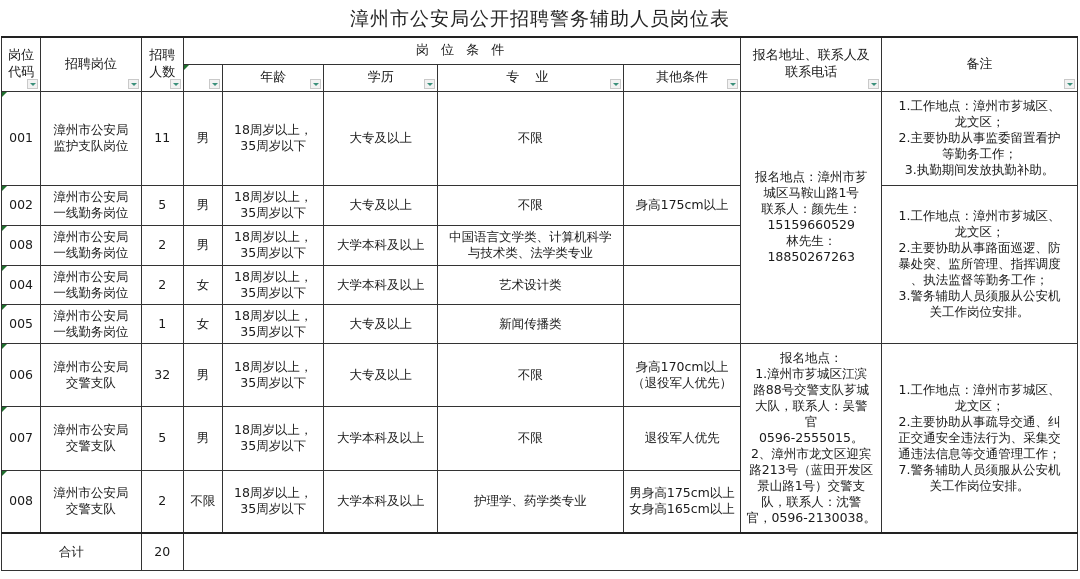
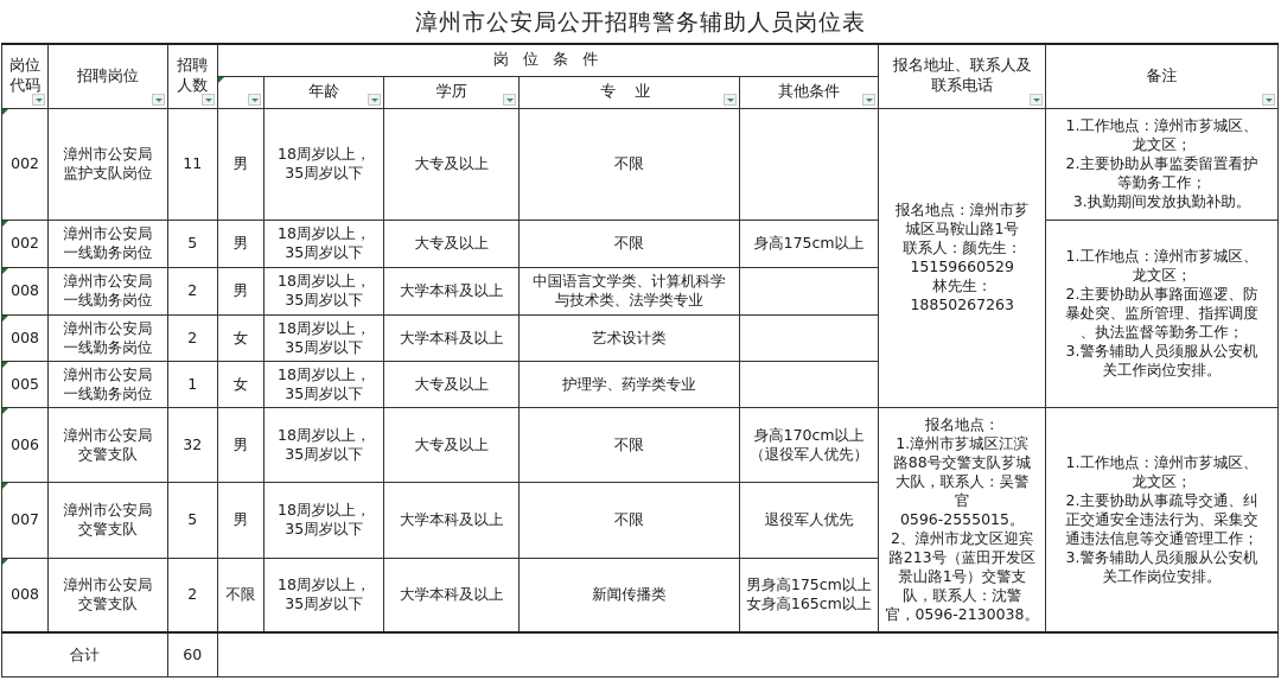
  漳州市公安局公开招聘警务辅助人员岗位表
  岗位 代码	招聘岗位	招聘 人数	岗 位 条 件	报名地址、联系人及 联系电话	备注
  	年龄	学历	专 业	其他条件
- 001	漳州市公安局 监护支队岗位	11	男	18周岁以上， 35周岁以下	大专及以上	不限		报名地点：漳州市芗 城区马鞍山路1号 联系人：颜先生： 15159660529 林先生：18850267263	1.工作地点：漳州市芗城区、 龙文区； 2.主要协助从事监委留置看护 等勤务工作； 3.执勤期间发放执勤补助。
+ 002	漳州市公安局 监护支队岗位	11	男	18周岁以上， 35周岁以下	大专及以上	不限		报名地点：漳州市芗 城区马鞍山路1号 联系人：颜先生： 15159660529 林先生：18850267263	1.工作地点：漳州市芗城区、 龙文区； 2.主要协助从事监委留置看护 等勤务工作； 3.执勤期间发放执勤补助。
  002	漳州市公安局 一线勤务岗位	5	男	18周岁以上， 35周岁以下	大专及以上	不限	身高175cm以上	1.工作地点：漳州市芗城区、 龙文区； 2.主要协助从事路面巡逻、防 暴处突、监所管理、指挥调度 、执法监督等勤务工作； 3.警务辅助人员须服从公安机 关工作岗位安排。
  008	漳州市公安局 一线勤务岗位	2	男	18周岁以上， 35周岁以下	大学本科及以上	中国语言文学类、计算机科学 与技术类、法学类专业
- 004	漳州市公安局 一线勤务岗位	2	女	18周岁以上， 35周岁以下	大学本科及以上	艺术设计类
+ 008	漳州市公安局 一线勤务岗位	2	女	18周岁以上， 35周岁以下	大学本科及以上	艺术设计类
- 005	漳州市公安局 一线勤务岗位	1	女	18周岁以上， 35周岁以下	大专及以上	新闻传播类
+ 005	漳州市公安局 一线勤务岗位	1	女	18周岁以上， 35周岁以下	大专及以上	护理学、药学类专业
- 006	漳州市公安局 交警支队	32	男	18周岁以上， 35周岁以下	大专及以上	不限	身高170cm以上 （退役军人优先）	报名地点： 1.漳州市芗城区江滨 路88号交警支队芗城 大队，联系人：吴警 官 0596-2555015。 2、漳州市龙文区迎宾 路213号（蓝田开发区 景山路1号）交警支 队，联系人：沈警 官，0596-2130038。	1.工作地点：漳州市芗城区、 龙文区； 2.主要协助从事疏导交通、纠 正交通安全违法行为、采集交 通违法信息等交通管理工作； 7.警务辅助人员须服从公安机 关工作岗位安排。
+ 006	漳州市公安局 交警支队	32	男	18周岁以上， 35周岁以下	大专及以上	不限	身高170cm以上 （退役军人优先）	报名地点： 1.漳州市芗城区江滨 路88号交警支队芗城 大队，联系人：吴警 官 0596-2555015。 2、漳州市龙文区迎宾 路213号（蓝田开发区 景山路1号）交警支 队，联系人：沈警 官，0596-2130038。	1.工作地点：漳州市芗城区、 龙文区； 2.主要协助从事疏导交通、纠 正交通安全违法行为、采集交 通违法信息等交通管理工作； 3.警务辅助人员须服从公安机 关工作岗位安排。
  007	漳州市公安局 交警支队	5	男	18周岁以上， 35周岁以下	大学本科及以上	不限	退役军人优先
- 008	漳州市公安局 交警支队	2	不限	18周岁以上， 35周岁以下	大学本科及以上	护理学、药学类专业	男身高175cm以上 女身高165cm以上
+ 008	漳州市公安局 交警支队	2	不限	18周岁以上， 35周岁以下	大学本科及以上	新闻传播类	男身高175cm以上 女身高165cm以上
- 合计	20
+ 合计	60
